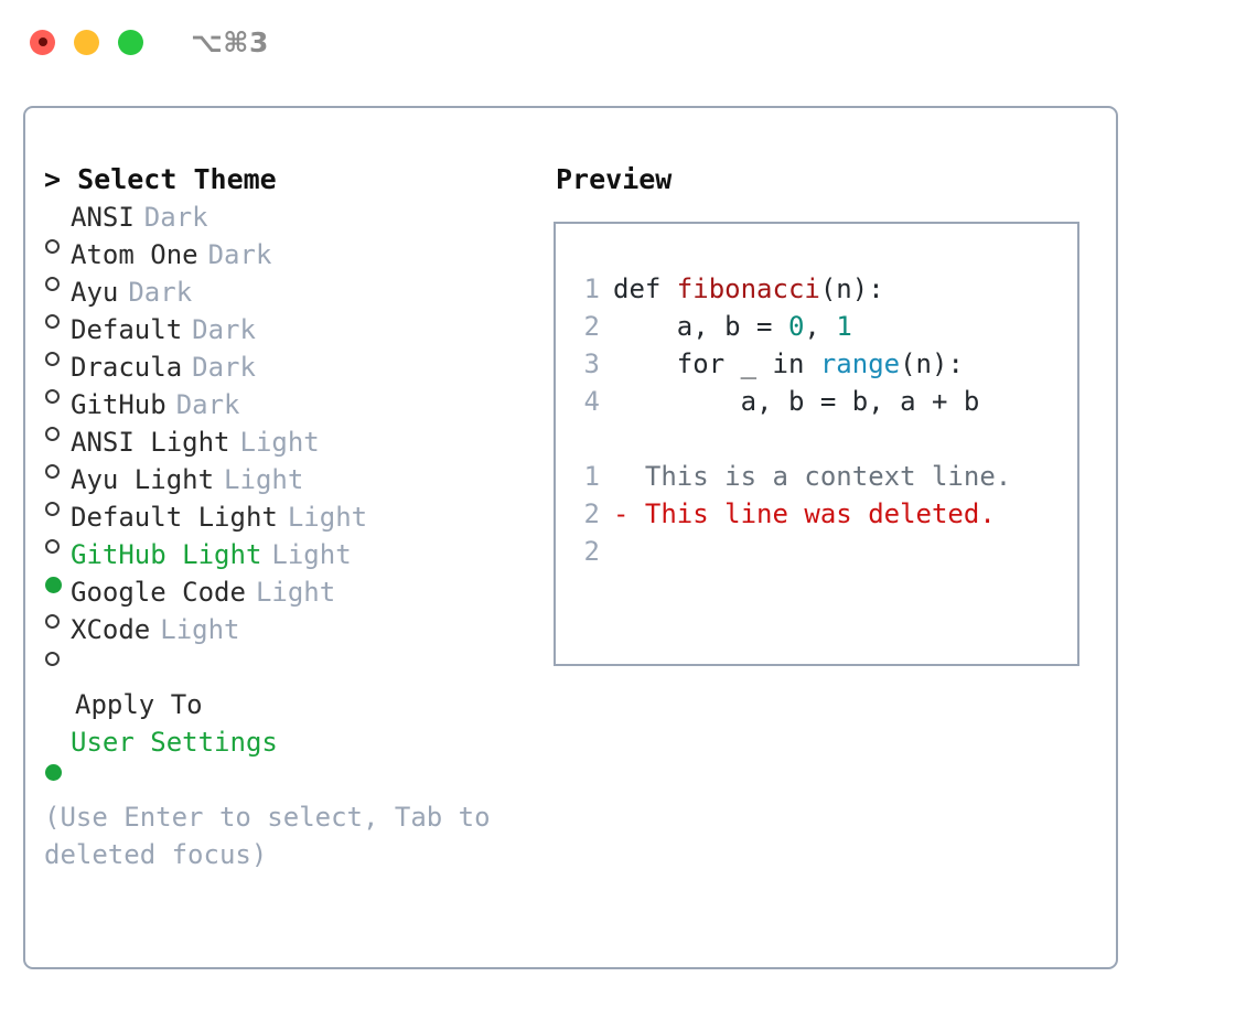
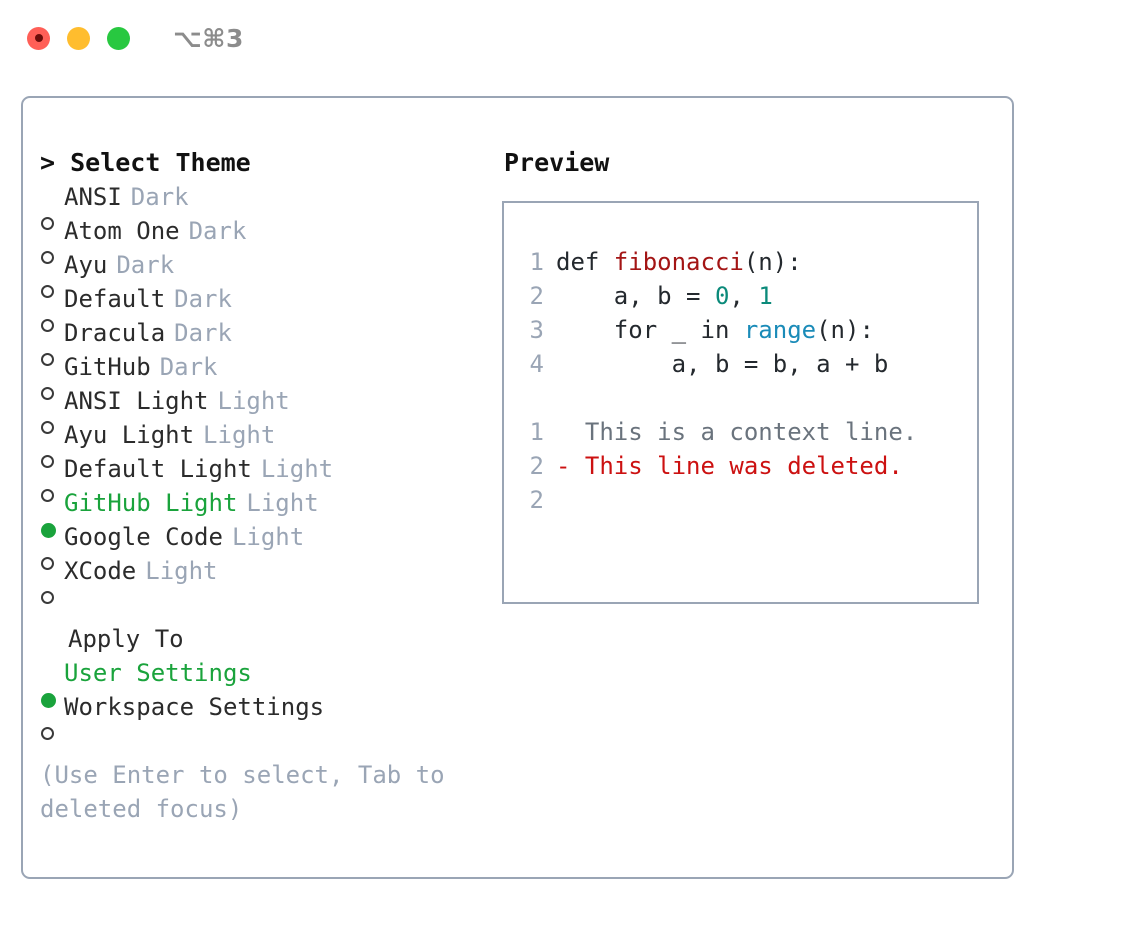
  ⌥⌘3
  > Select Theme
  ANSI
  Dark
  Atom One
  Dark
  Ayu
  Dark
  Default
  Dark
  Dracula
  Dark
  GitHub
  Dark
  ANSI Light
  Light
  Ayu Light
  Light
  Default Light
  Light
  GitHub Light
  Light
  Google Code
  Light
  XCode
  Light
  Apply To
  User Settings
+ Workspace Settings
  (Use Enter to select, Tab to deleted focus)
  Preview
  1
  def fibonacci(n):
  2
  a, b = 0, 1
  3
  for _ in range(n):
  4
  a, b = b, a + b
  1
  This is a context line.
  2
  - This line was deleted.
  2
